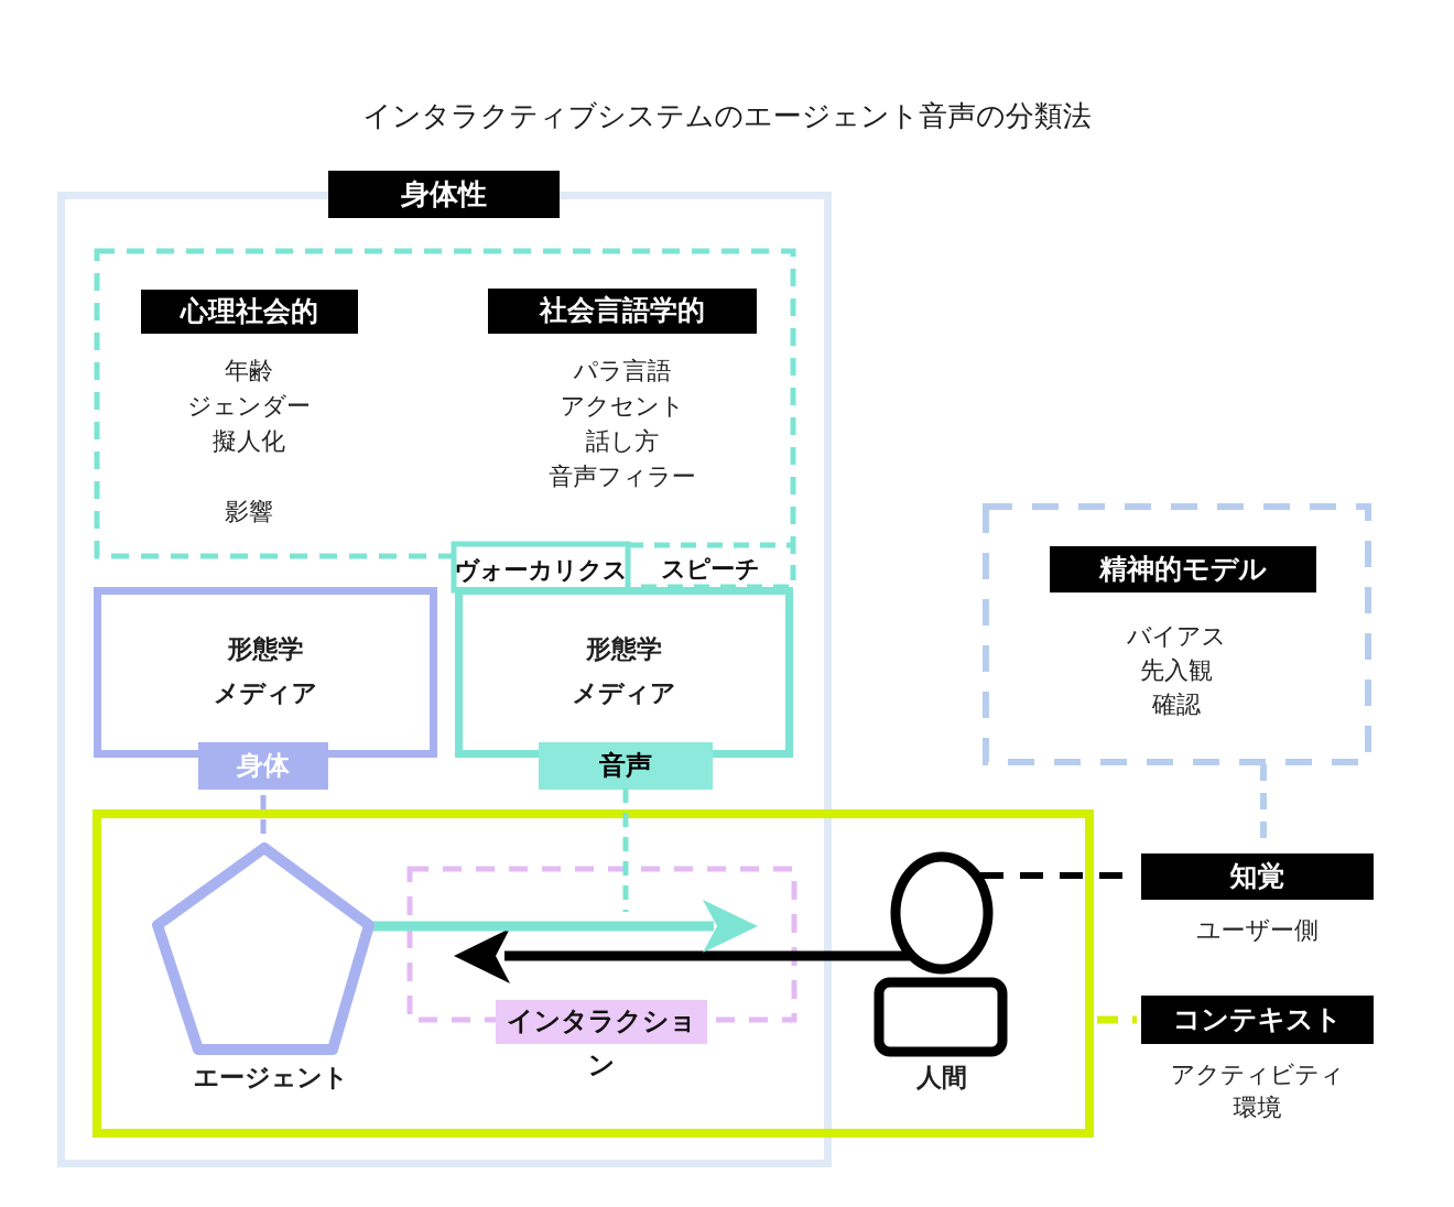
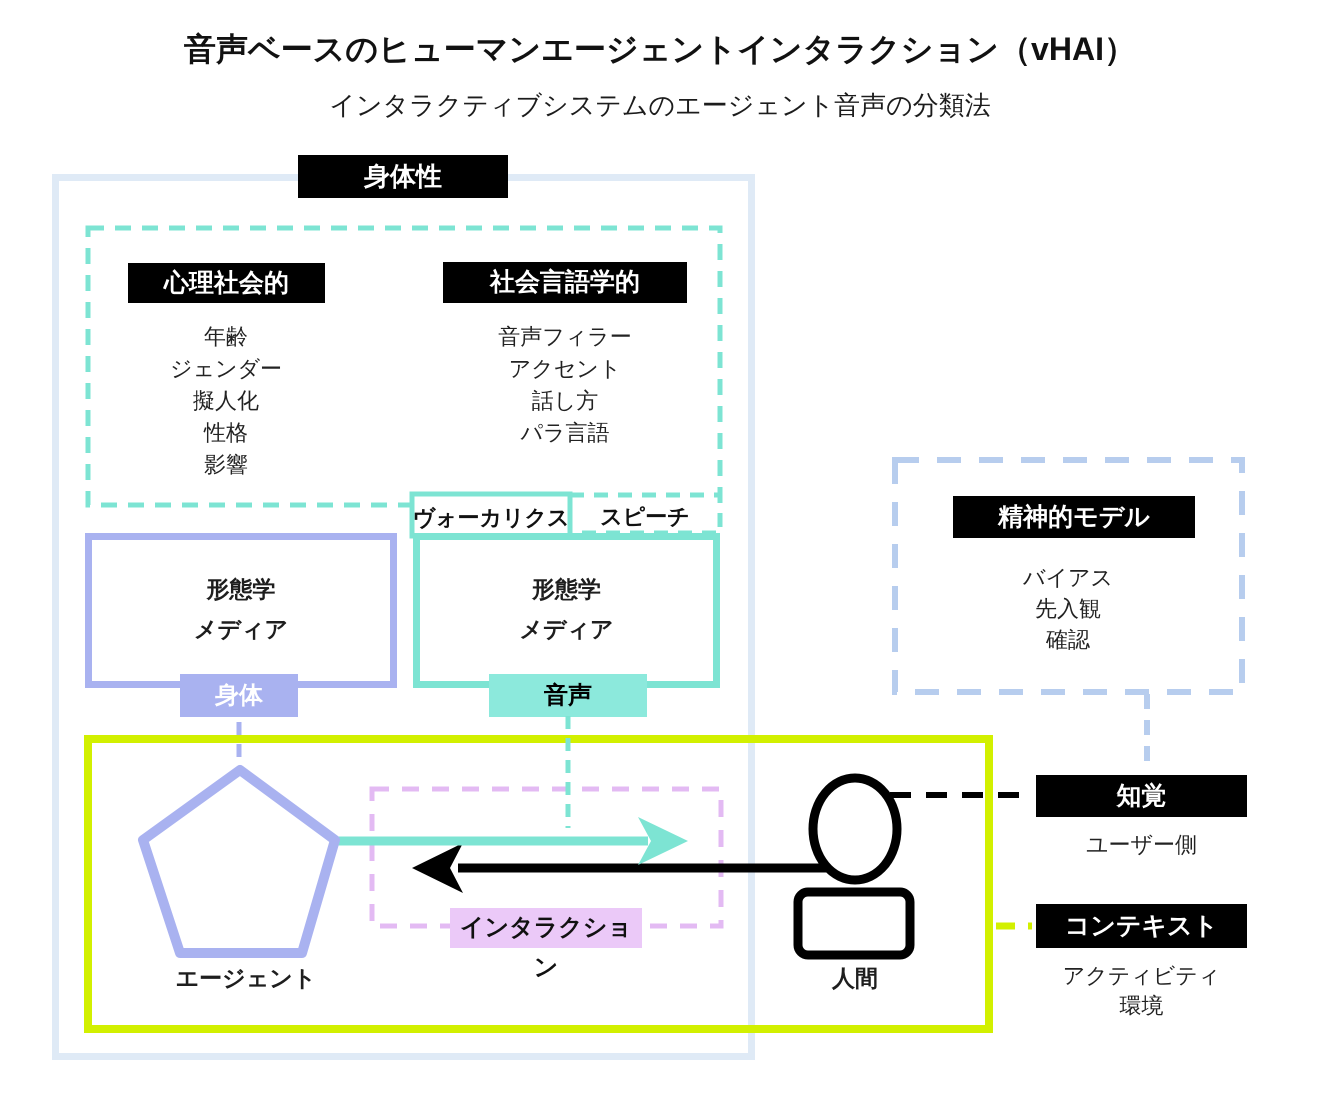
+ 音声ベースのヒューマンエージェントインタラクション（vHAI）
  インタラクティブシステムのエージェント音声の分類法
  身体性
  心理社会的
  社会言語学的
  精神的モデル
  知覚
  コンテキスト
  年齢
  ジェンダー
  擬人化
+ 性格
  影響
- パラ言語
+ 音声フィラー
  アクセント
  話し方
- 音声フィラー
+ パラ言語
  ヴォーカリクス
  スピーチ
  形態学
  メディア
  形態学
  メディア
  身体
  音声
  バイアス
  先入観
  確認
  インタラクション
  エージェント
  人間
  ユーザー側
  アクティビティ
  環境
